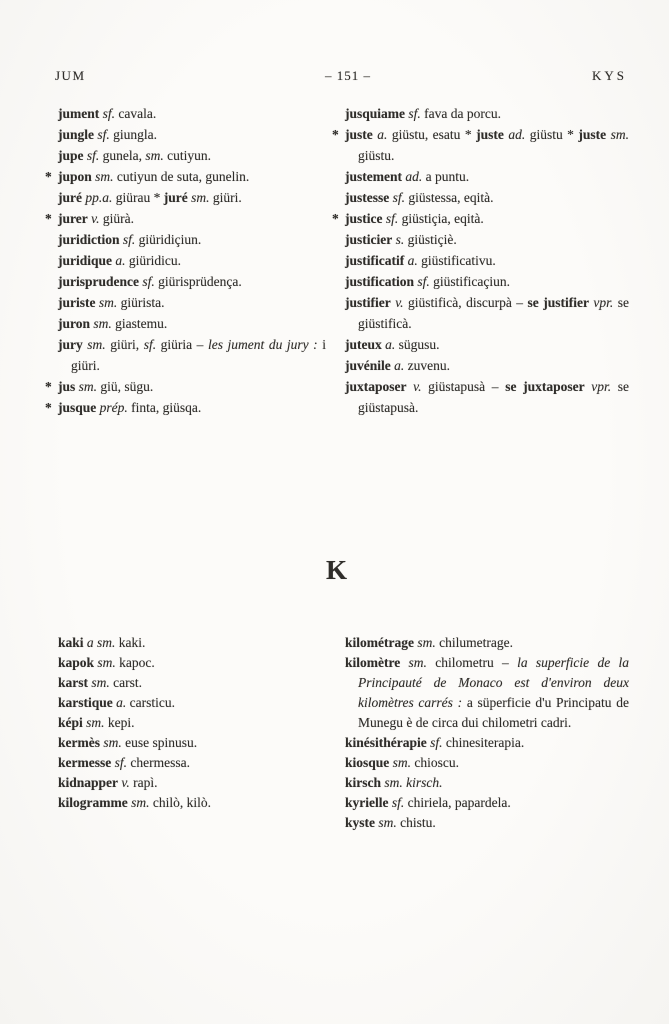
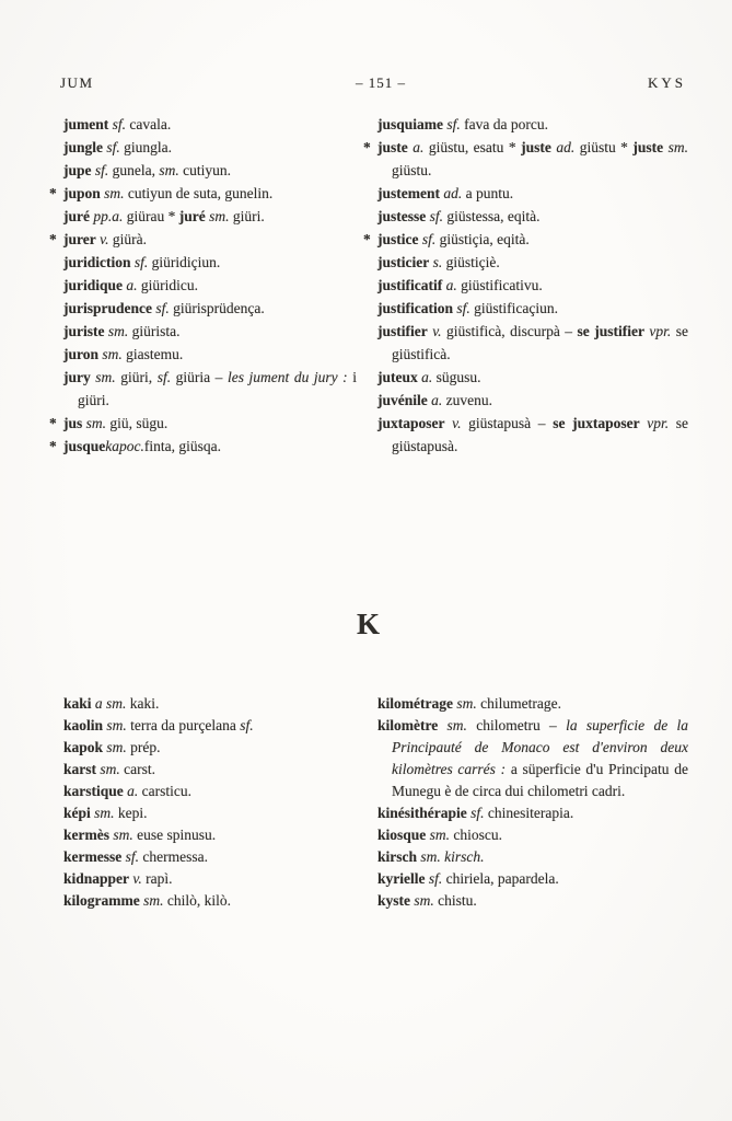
  JUM
  – 151 –
  KYS
  jument sf. cavala.
  jungle sf. giungla.
  jupe sf. gunela, sm. cutiyun.
  * jupon sm. cutiyun de suta, gunelin.
  juré pp.a. giürau * juré sm. giüri.
  * jurer v. giürà.
  juridiction sf. giüridiçiun.
  juridique a. giüridicu.
  jurisprudence sf. giürisprüdença.
  juriste sm. giürista.
  juron sm. giastemu.
  jury sm. giüri, sf. giüria – les jument du jury : i giüri.
  * jus sm. giü, sügu.
- * jusque prép. finta, giüsqa.
+ * jusquekapoc.finta, giüsqa.
  jusquiame sf. fava da porcu.
  * juste a. giüstu, esatu * juste ad. giüstu * juste sm. giüstu.
  justement ad. a puntu.
  justesse sf. giüstessa, eqità.
  * justice sf. giüstiçia, eqità.
  justicier s. giüstiçiè.
  justificatif a. giüstificativu.
  justification sf. giüstificaçiun.
  justifier v. giüstificà, discurpà – se justifier vpr. se giüstificà.
  juteux a. sügusu.
  juvénile a. zuvenu.
  juxtaposer v. giüstapusà – se juxtaposer vpr. se giüstapusà.
  K
  kaki a sm. kaki.
+ kaolin sm. terra da purçelana sf.
- kapok sm. kapoc.
+ kapok sm. prép.
  karst sm. carst.
  karstique a. carsticu.
  képi sm. kepi.
  kermès sm. euse spinusu.
  kermesse sf. chermessa.
  kidnapper v. rapì.
  kilogramme sm. chilò, kilò.
  kilométrage sm. chilumetrage.
  kilomètre sm. chilometru – la superficie de la Principauté de Monaco est d'environ deux kilomètres carrés : a süperficie d'u Principatu de Munegu è de circa dui chilometri cadri.
  kinésithérapie sf. chinesiterapia.
  kiosque sm. chioscu.
  kirsch sm. kirsch.
  kyrielle sf. chiriela, papardela.
  kyste sm. chistu.
